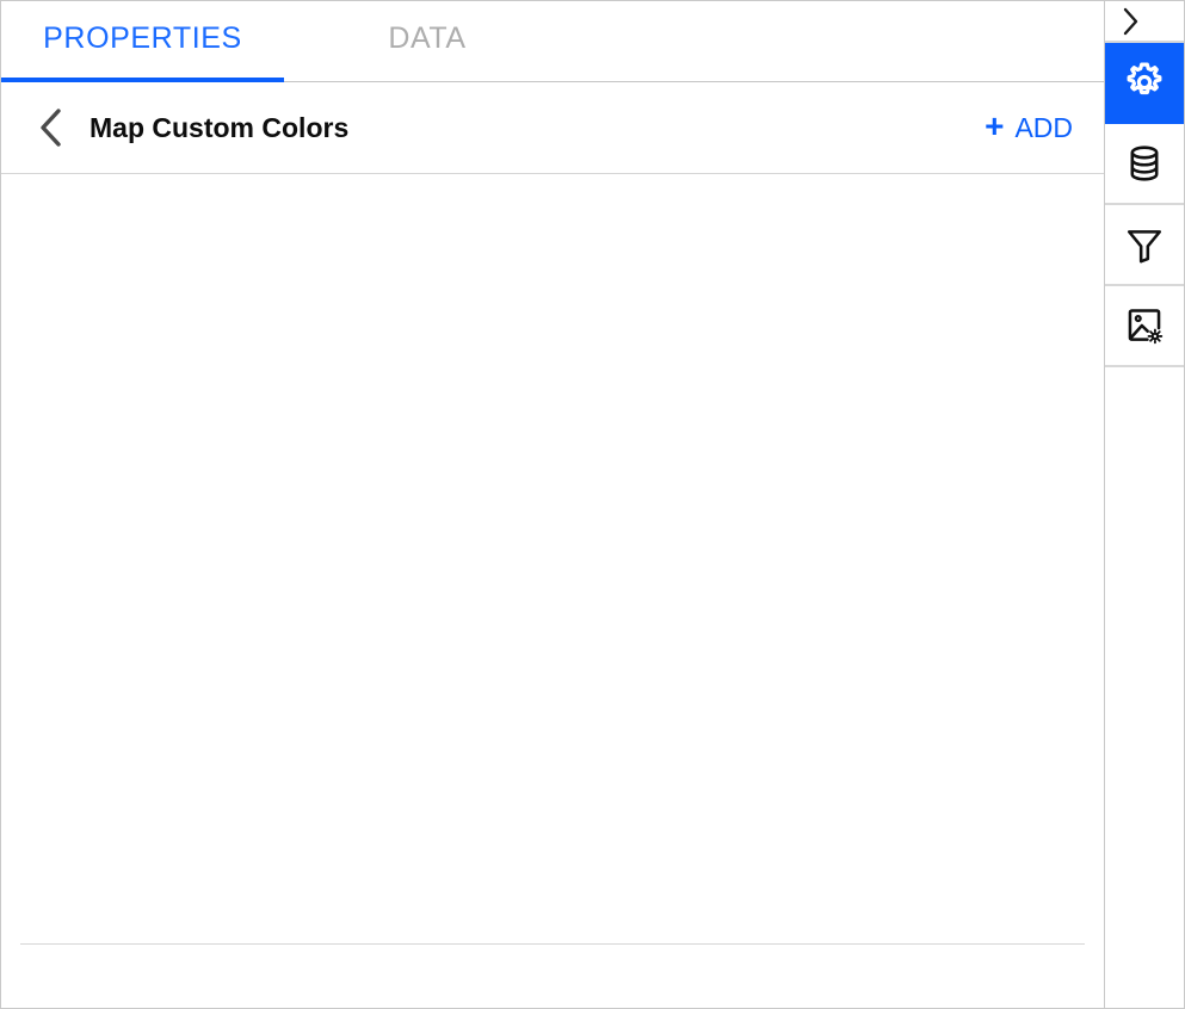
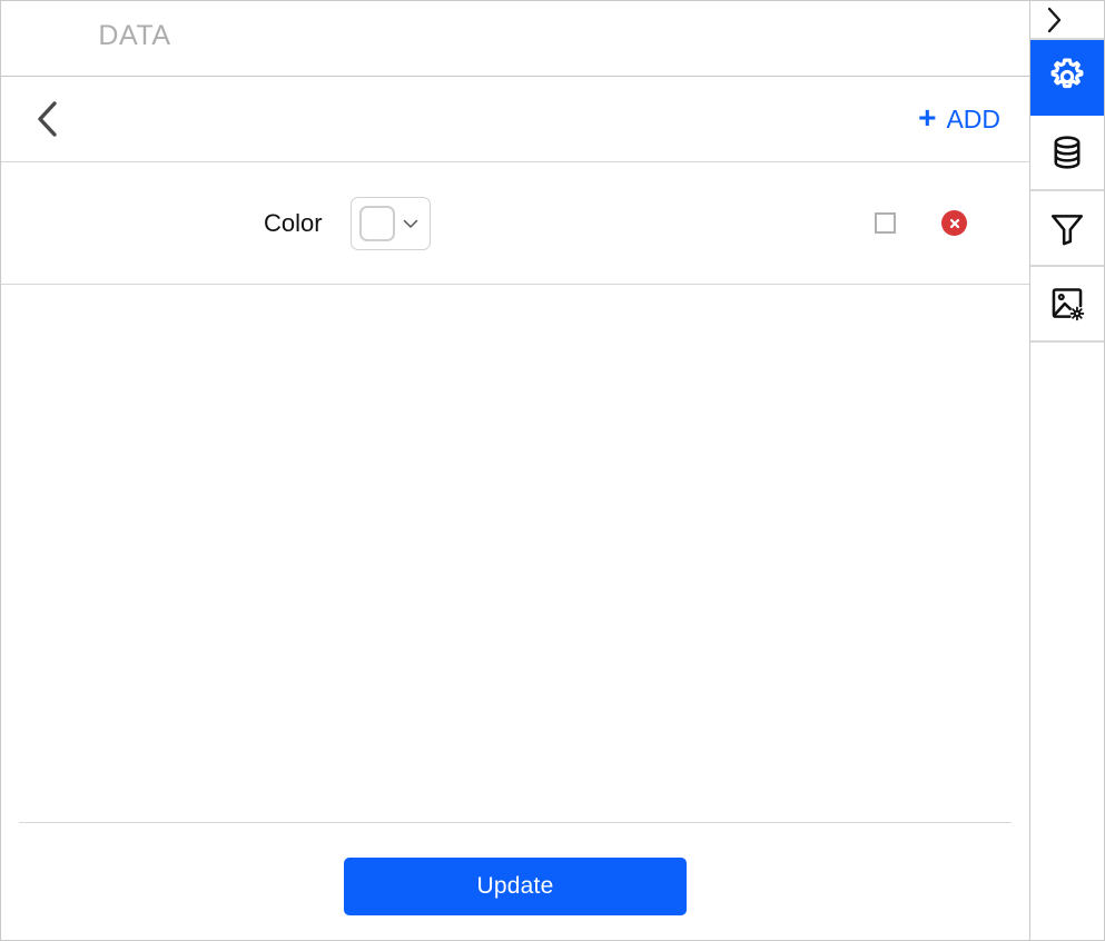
- PROPERTIES
  DATA
- Map Custom Colors
  +
  ADD
+ Color
+ Update
